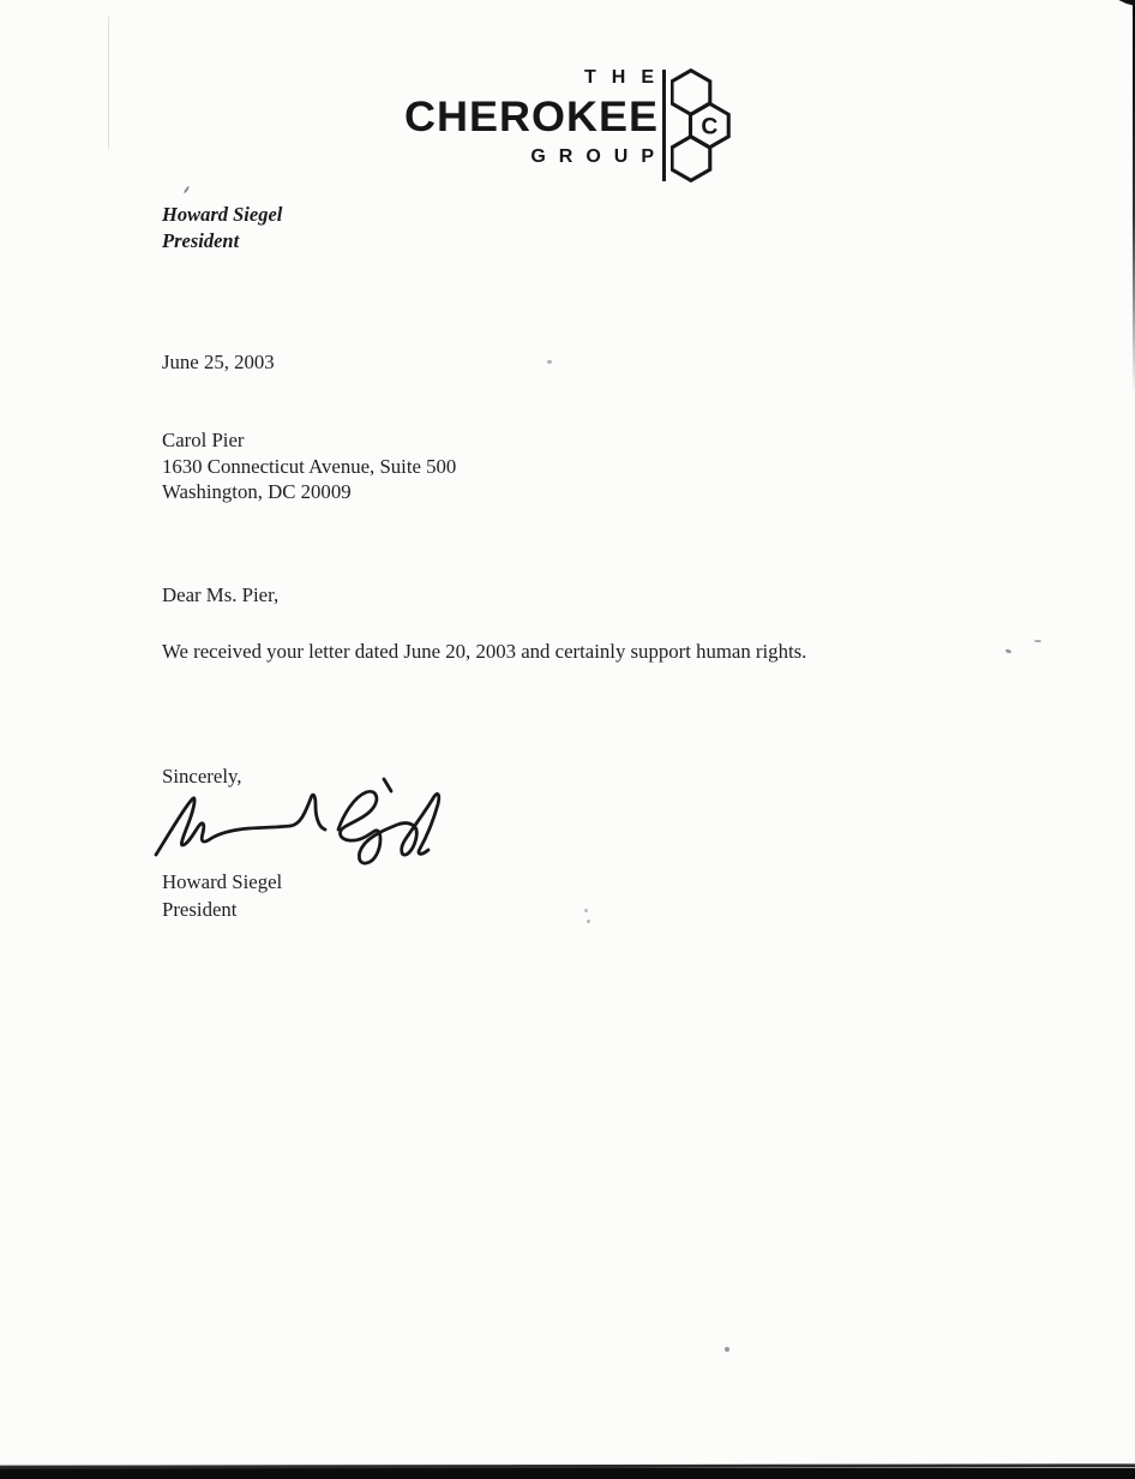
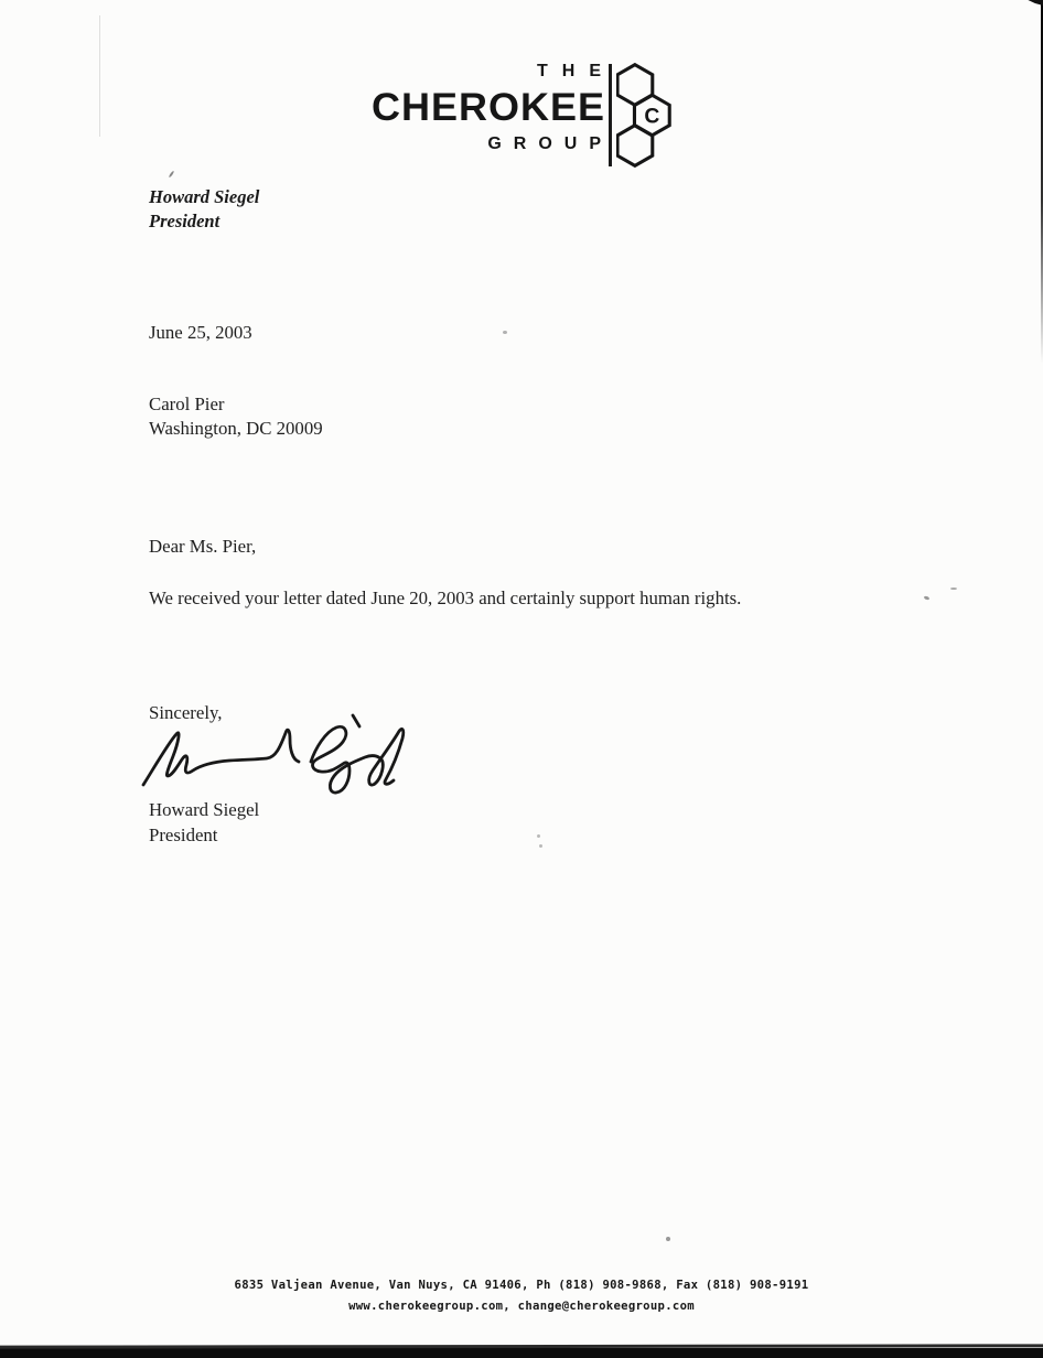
  THE
  CHEROKEE
  GROUP
  C
  Howard Siegel
  President
  June 25, 2003
  Carol Pier
- 1630 Connecticut Avenue, Suite 500
  Washington, DC 20009
  Dear Ms. Pier,
  We received your letter dated June 20, 2003 and certainly support human rights.
  Sincerely,
  Howard Siegel
  President
+ 6835 Valjean Avenue, Van Nuys, CA 91406, Ph (818) 908-9868, Fax (818) 908-9191
+ www.cherokeegroup.com, change@cherokeegroup.com
